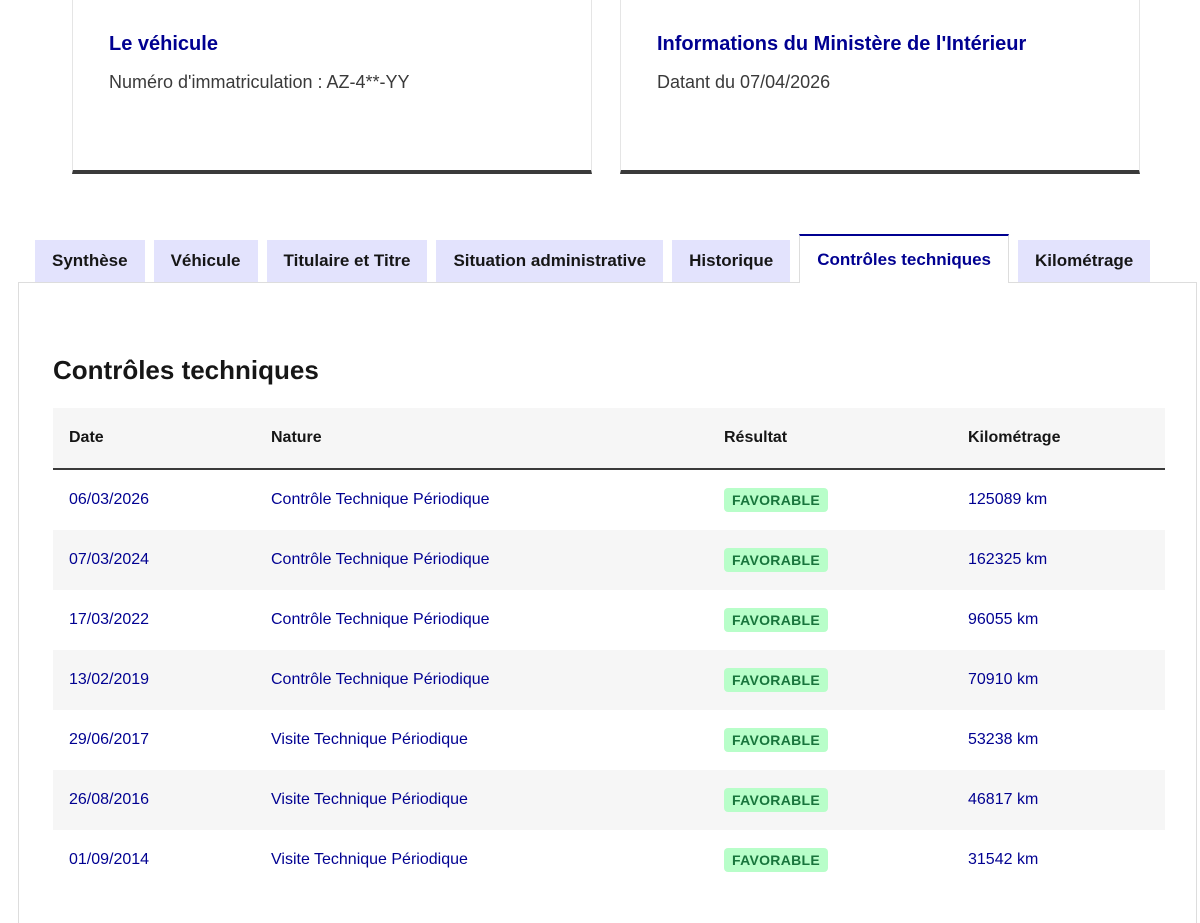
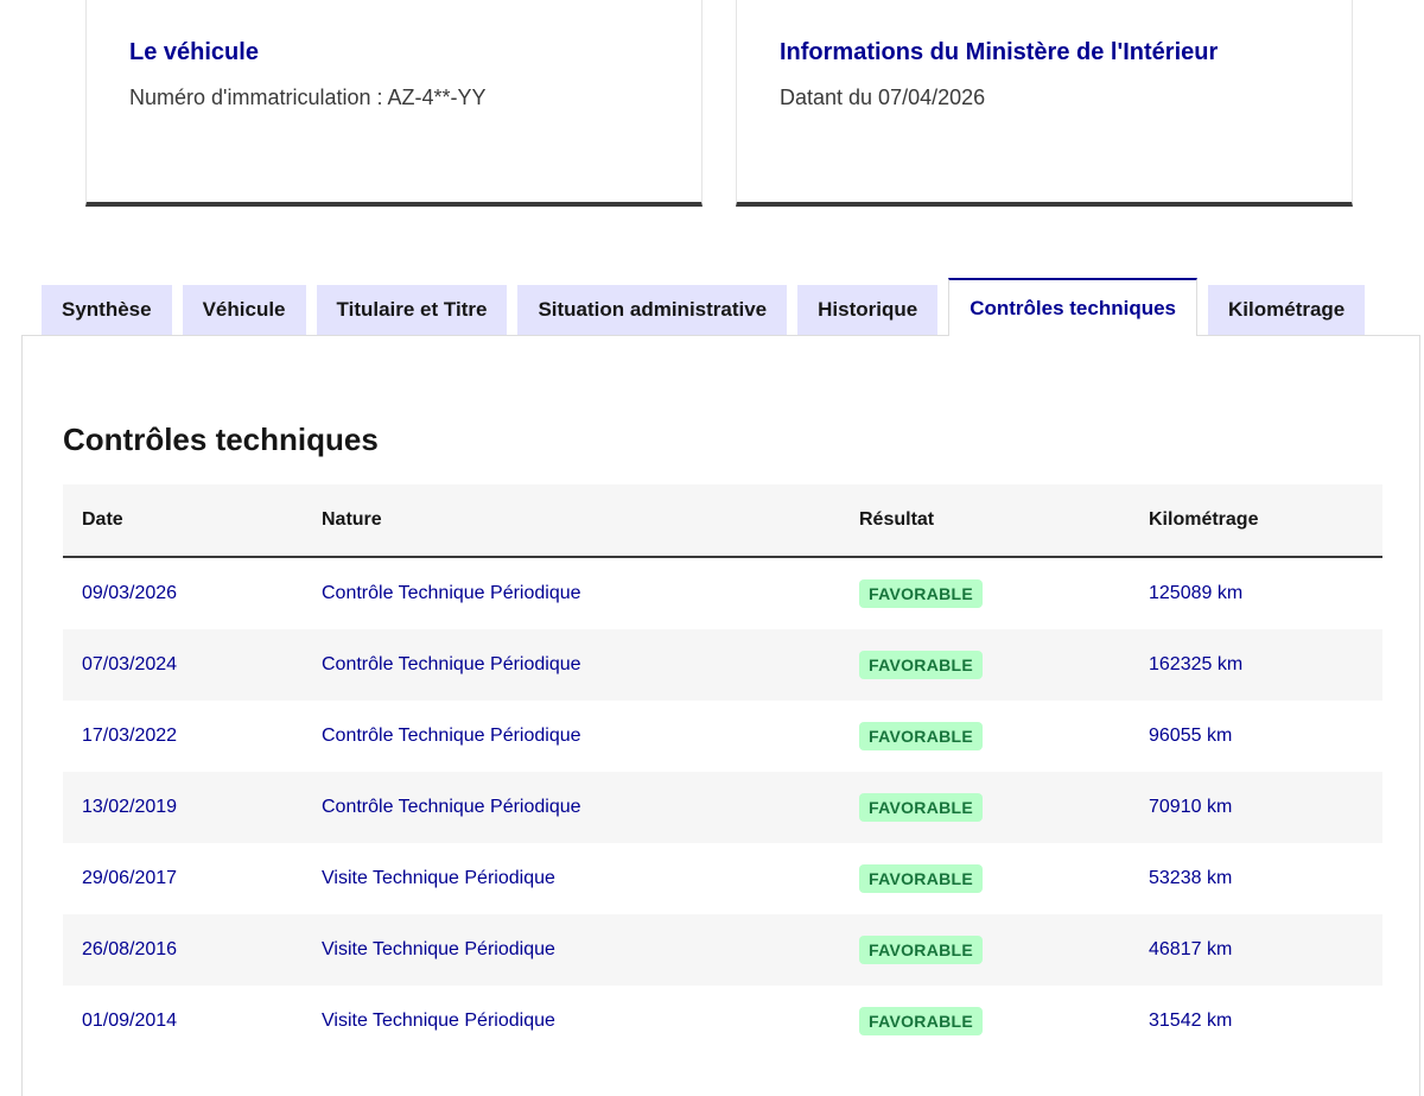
  Le véhicule
  Numéro d'immatriculation : AZ-4**-YY
  Informations du Ministère de l'Intérieur
  Datant du 07/04/2026
  Synthèse
  Véhicule
  Titulaire et Titre
  Situation administrative
  Historique
  Contrôles techniques
  Kilométrage
  Contrôles techniques
  Date
  Nature
  Résultat
  Kilométrage
- 06/03/2026
+ 09/03/2026
  Contrôle Technique Périodique
  FAVORABLE
  125089 km
  07/03/2024
  Contrôle Technique Périodique
  FAVORABLE
  162325 km
  17/03/2022
  Contrôle Technique Périodique
  FAVORABLE
  96055 km
  13/02/2019
  Contrôle Technique Périodique
  FAVORABLE
  70910 km
  29/06/2017
  Visite Technique Périodique
  FAVORABLE
  53238 km
  26/08/2016
  Visite Technique Périodique
  FAVORABLE
  46817 km
  01/09/2014
  Visite Technique Périodique
  FAVORABLE
  31542 km
